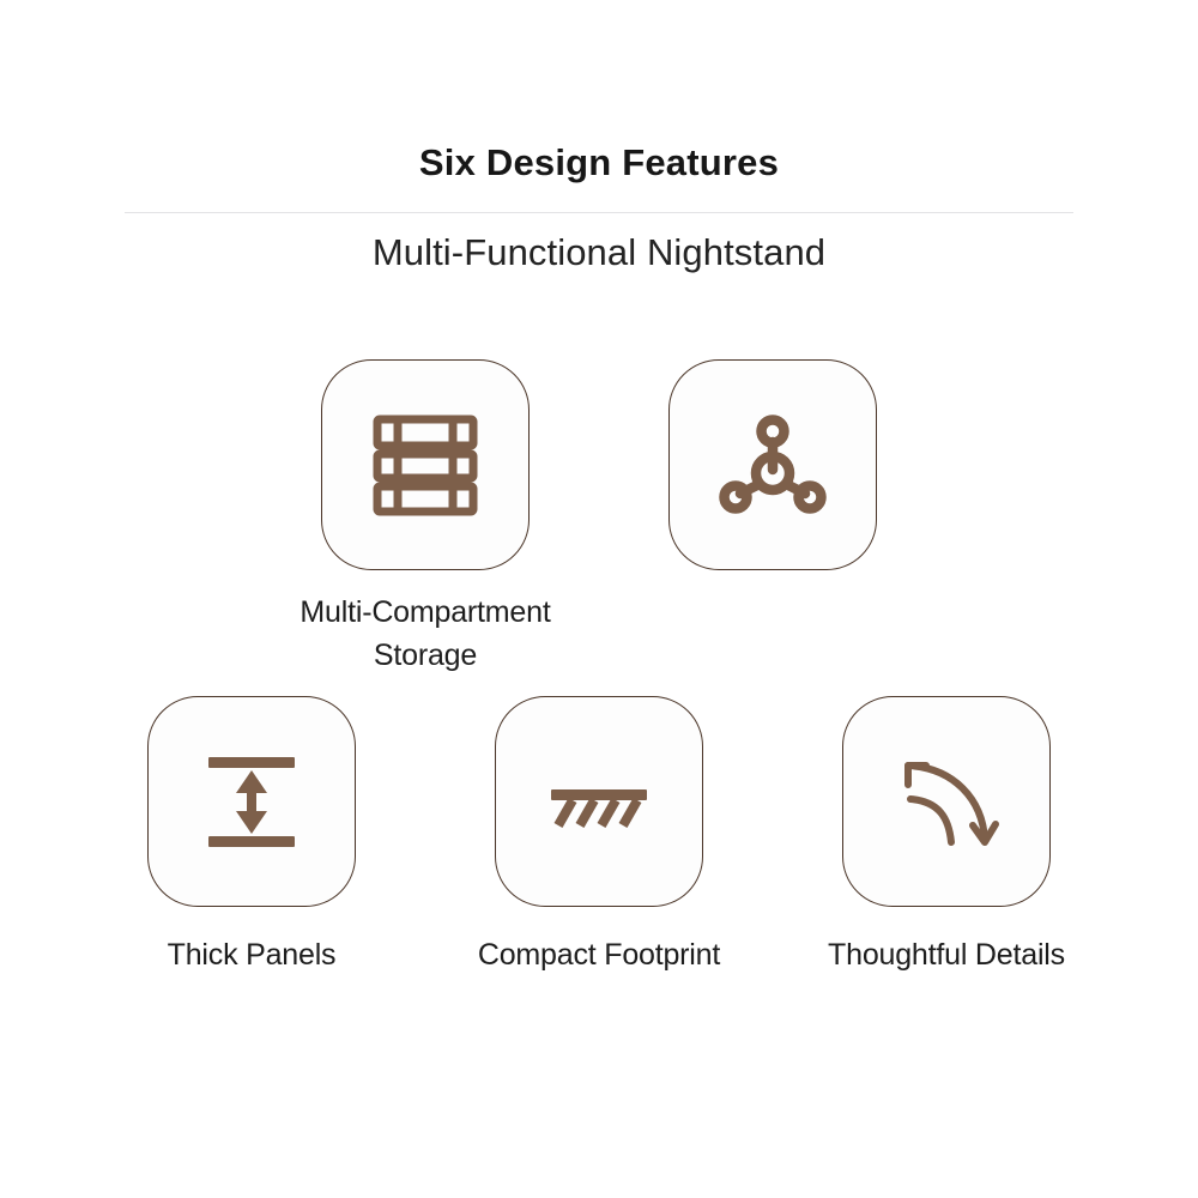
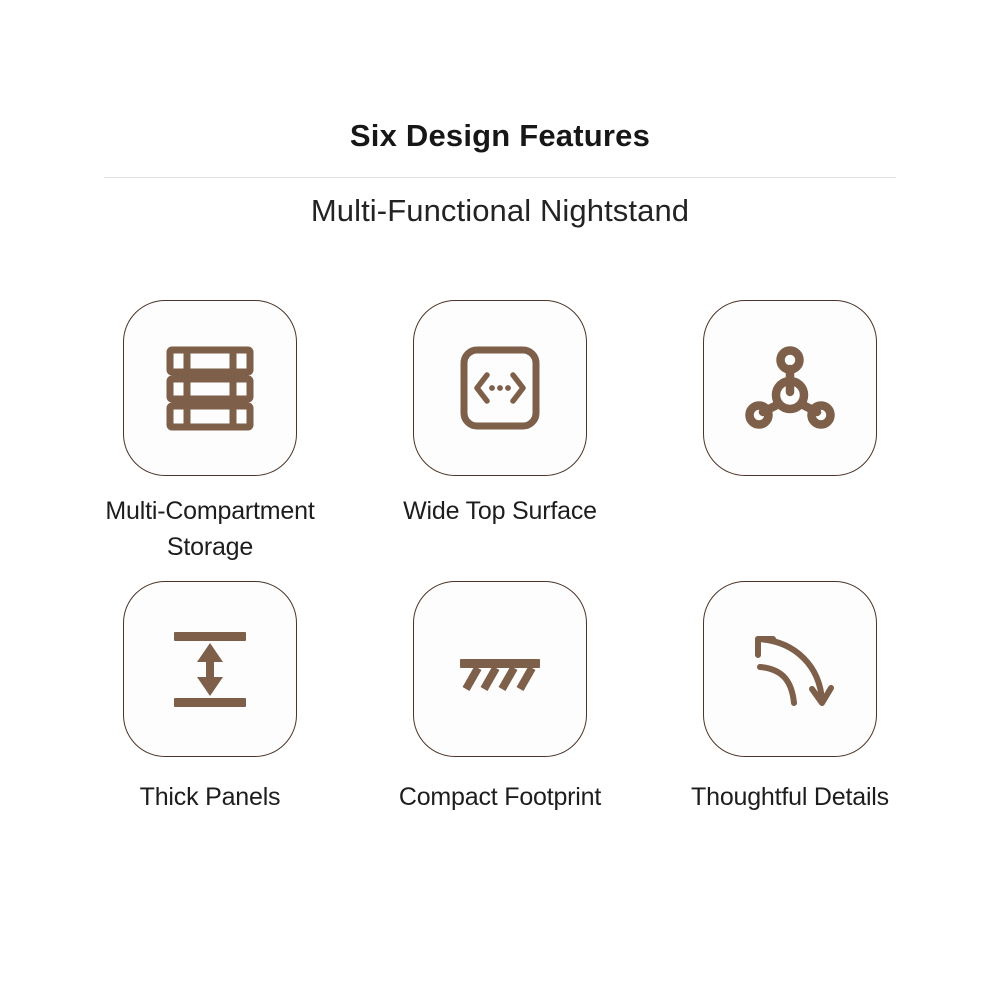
  Six Design Features
  Multi-Functional Nightstand
  Multi-Compartment Storage
+ Wide Top Surface
  Thick Panels
  Compact Footprint
  Thoughtful Details
